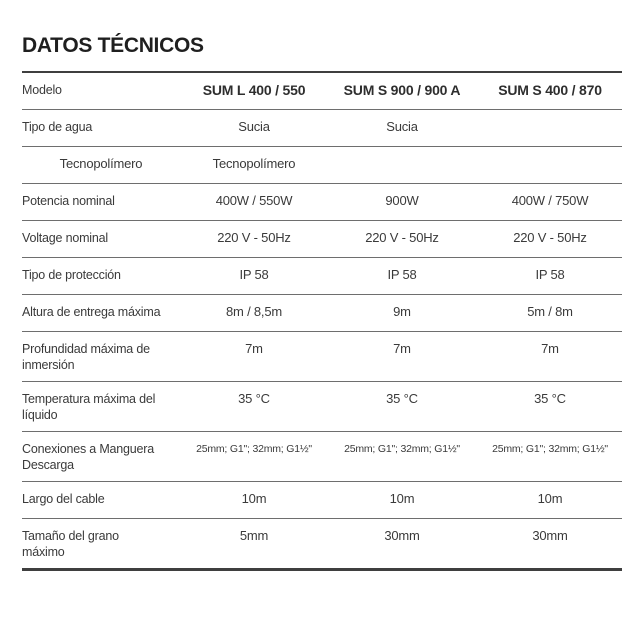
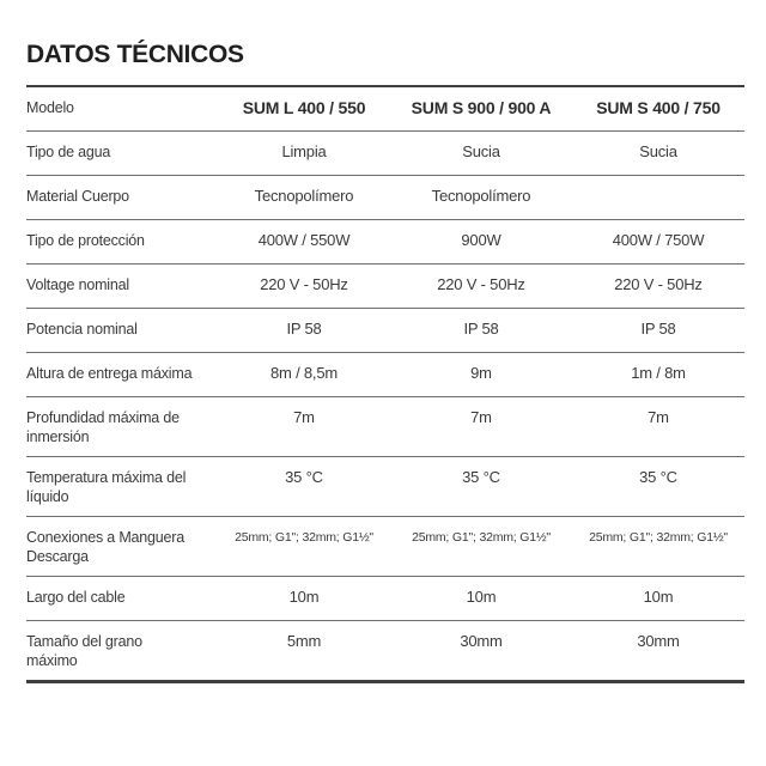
  DATOS TÉCNICOS
  Modelo
  SUM L 400 / 550
  SUM S 900 / 900 A
- SUM S 400 / 870
+ SUM S 400 / 750
  Tipo de agua
+ Limpia
  Sucia
  Sucia
+ Material Cuerpo
  Tecnopolímero
  Tecnopolímero
- Potencia nominal
+ Tipo de protección
  400W / 550W
  900W
  400W / 750W
  Voltage nominal
  220 V - 50Hz
  220 V - 50Hz
  220 V - 50Hz
- Tipo de protección
+ Potencia nominal
  IP 58
  IP 58
  IP 58
  Altura de entrega máxima
  8m / 8,5m
  9m
- 5m / 8m
+ 1m / 8m
  Profundidad máxima de inmersión
  7m
  7m
  7m
  Temperatura máxima del líquido
  35 °C
  35 °C
  35 °C
  Conexiones a Manguera Descarga
  25mm; G1"; 32mm; G1½"
  25mm; G1"; 32mm; G1½"
  25mm; G1"; 32mm; G1½"
  Largo del cable
  10m
  10m
  10m
  Tamaño del grano máximo
  5mm
  30mm
  30mm
